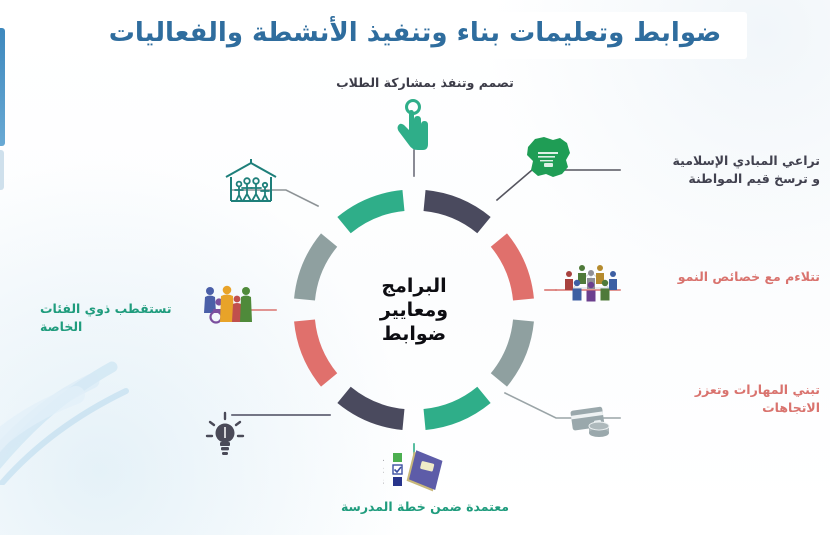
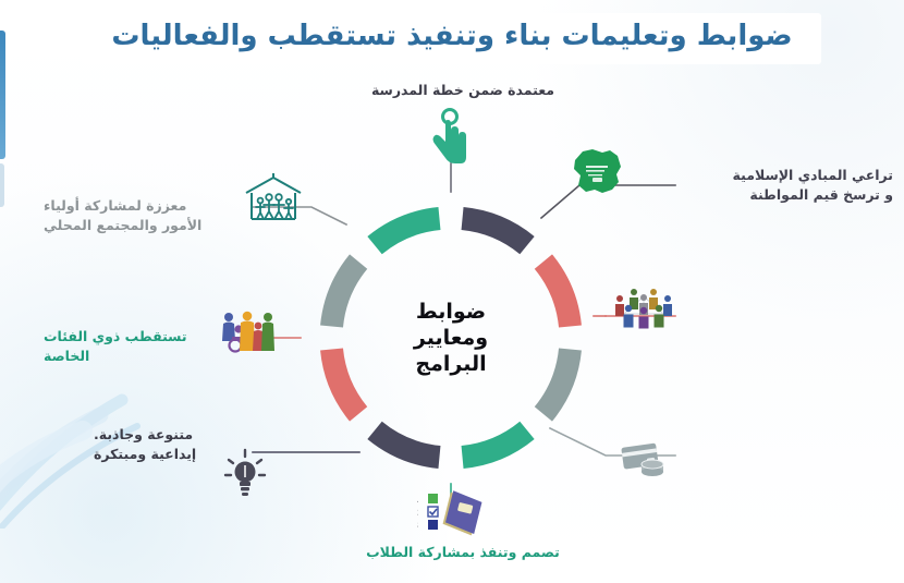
- ضوابط وتعليمات بناء وتنفيذ الأنشطة والفعاليات
+ ضوابط وتعليمات بناء وتنفيذ تستقطب والفعاليات
- البرامج
+ ضوابط
  ومعايير
- ضوابط
+ البرامج
- تصمم وتنفذ بمشاركة الطلاب
+ معتمدة ضمن خطة المدرسة
  تراعي المبادي الإسلامية
  و ترسخ قيم المواطنة
- تتلاءم مع خصائص النمو
- تبني المهارات وتعزز
- الاتجاهات
- معتمدة ضمن خطة المدرسة
+ تصمم وتنفذ بمشاركة الطلاب
+ متنوعة وجاذبة.
+ إيداعية ومبتكرة
  تستقطب ذوي الفئات
  الخاصة
+ معززة لمشاركة أولياء
+ الأمور والمجتمع المحلي
